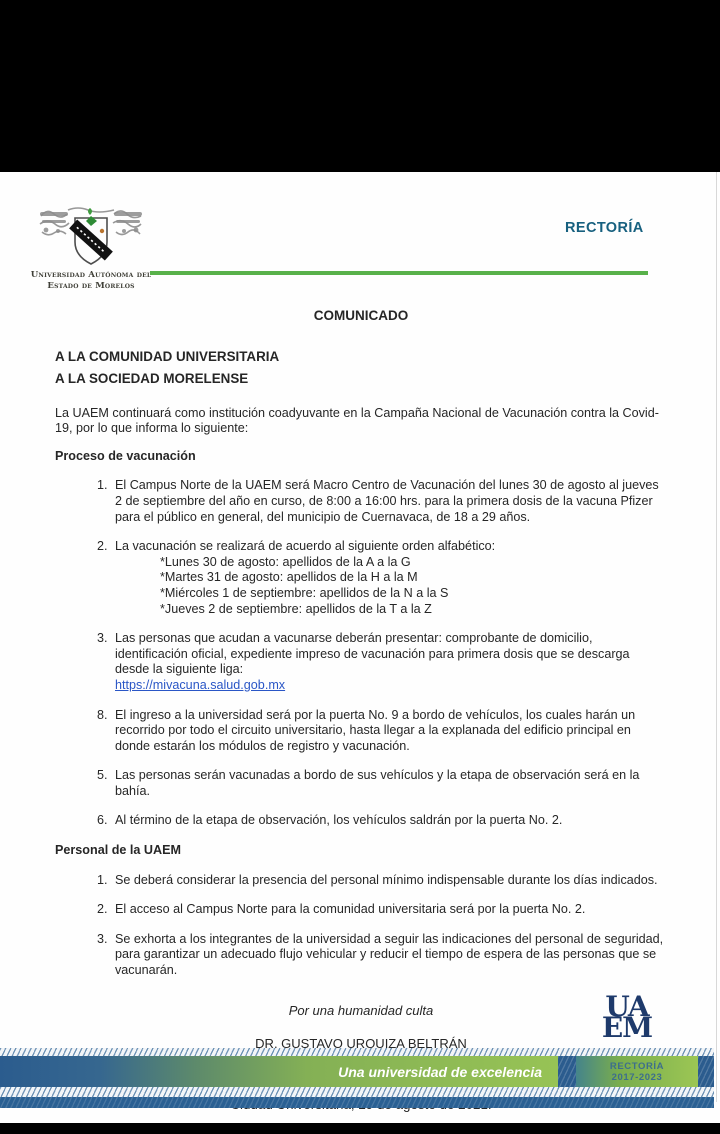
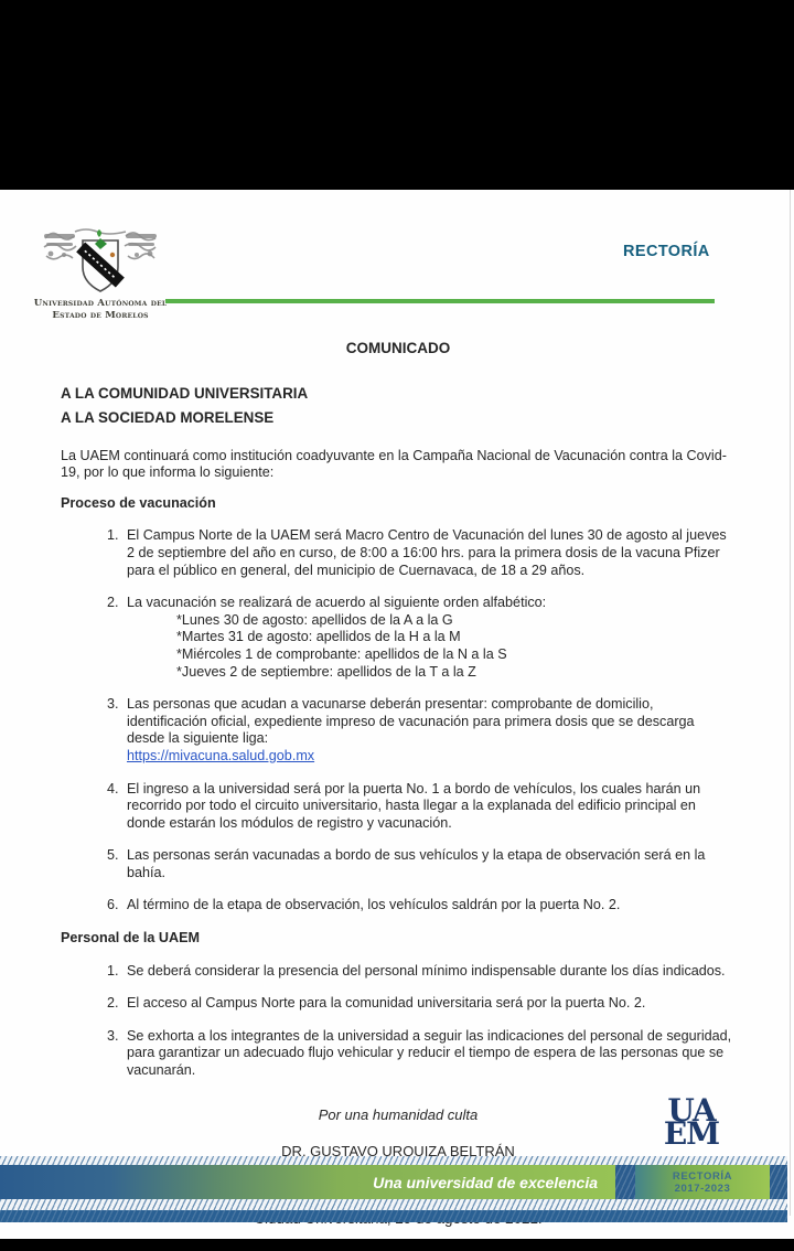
  Universidad Autónoma del
  Estado de Morelos
  RECTORÍA
  COMUNICADO
  A LA COMUNIDAD UNIVERSITARIA
  A LA SOCIEDAD MORELENSE
  La UAEM continuará como institución coadyuvante en la Campaña Nacional de Vacunación contra la Covid-19, por lo que informa lo siguiente:
  Proceso de vacunación
  1.
  El Campus Norte de la UAEM será Macro Centro de Vacunación del lunes 30 de agosto al jueves 2 de septiembre del año en curso, de 8:00 a 16:00 hrs. para la primera dosis de la vacuna Pfizer para el público en general, del municipio de Cuernavaca, de 18 a 29 años.
  2.
  La vacunación se realizará de acuerdo al siguiente orden alfabético:
  *Lunes 30 de agosto: apellidos de la A a la G
  *Martes 31 de agosto: apellidos de la H a la M
- *Miércoles 1 de septiembre: apellidos de la N a la S
+ *Miércoles 1 de comprobante: apellidos de la N a la S
  *Jueves 2 de septiembre: apellidos de la T a la Z
  3.
  Las personas que acudan a vacunarse deberán presentar: comprobante de domicilio, identificación oficial, expediente impreso de vacunación para primera dosis que se descarga desde la siguiente liga: https://mivacuna.salud.gob.mx
- 8.
+ 4.
- El ingreso a la universidad será por la puerta No. 9 a bordo de vehículos, los cuales harán un recorrido por todo el circuito universitario, hasta llegar a la explanada del edificio principal en donde estarán los módulos de registro y vacunación.
+ El ingreso a la universidad será por la puerta No. 1 a bordo de vehículos, los cuales harán un recorrido por todo el circuito universitario, hasta llegar a la explanada del edificio principal en donde estarán los módulos de registro y vacunación.
  5.
  Las personas serán vacunadas a bordo de sus vehículos y la etapa de observación será en la bahía.
  6.
  Al término de la etapa de observación, los vehículos saldrán por la puerta No. 2.
  Personal de la UAEM
  1.
  Se deberá considerar la presencia del personal mínimo indispensable durante los días indicados.
  2.
  El acceso al Campus Norte para la comunidad universitaria será por la puerta No. 2.
  3.
  Se exhorta a los integrantes de la universidad a seguir las indicaciones del personal de seguridad, para garantizar un adecuado flujo vehicular y reducir el tiempo de espera de las personas que se vacunarán.
  Por una humanidad culta
  DR. GUSTAVO URQUIZA BELTRÁN
  UA
  EM
  Una universidad de excelencia
  RECTORÍA
  2017-2023
